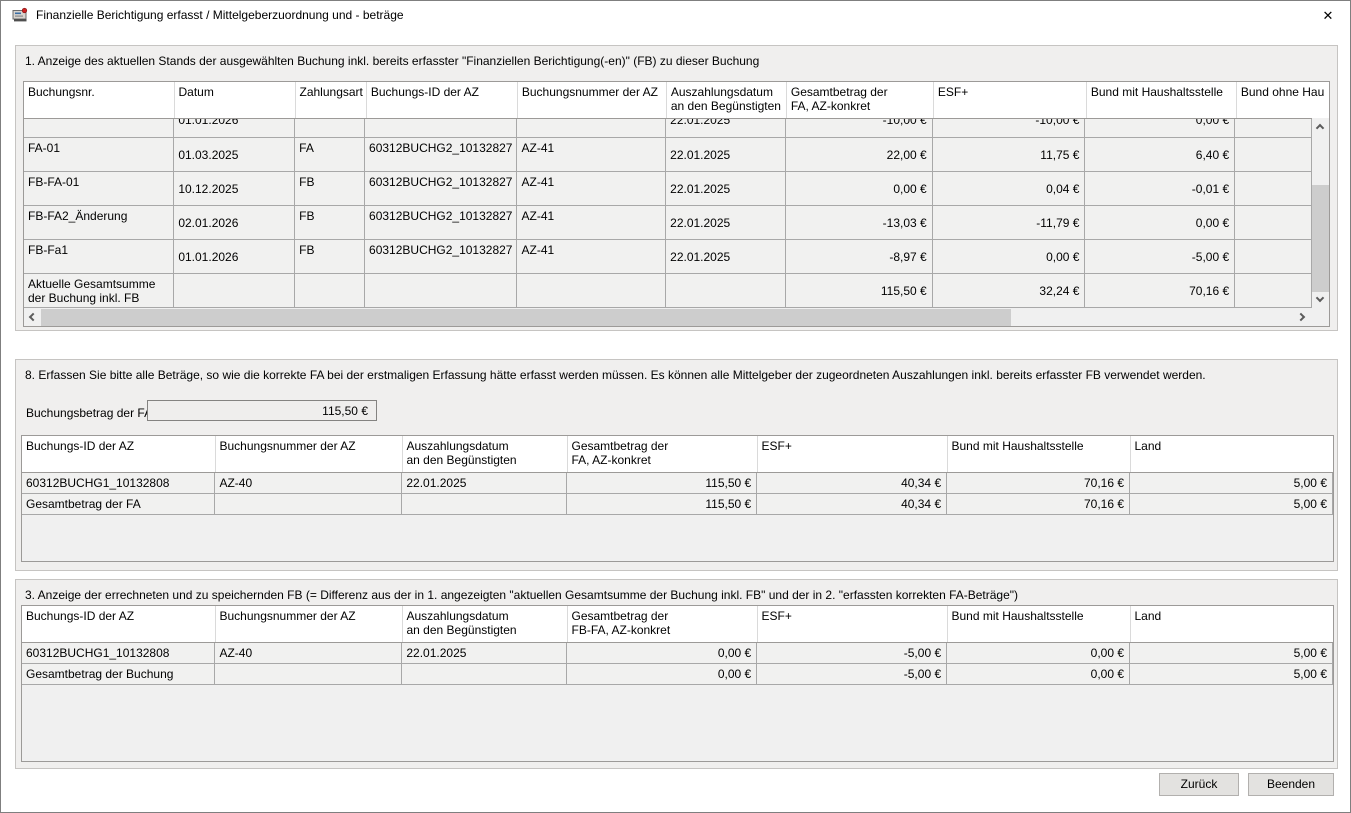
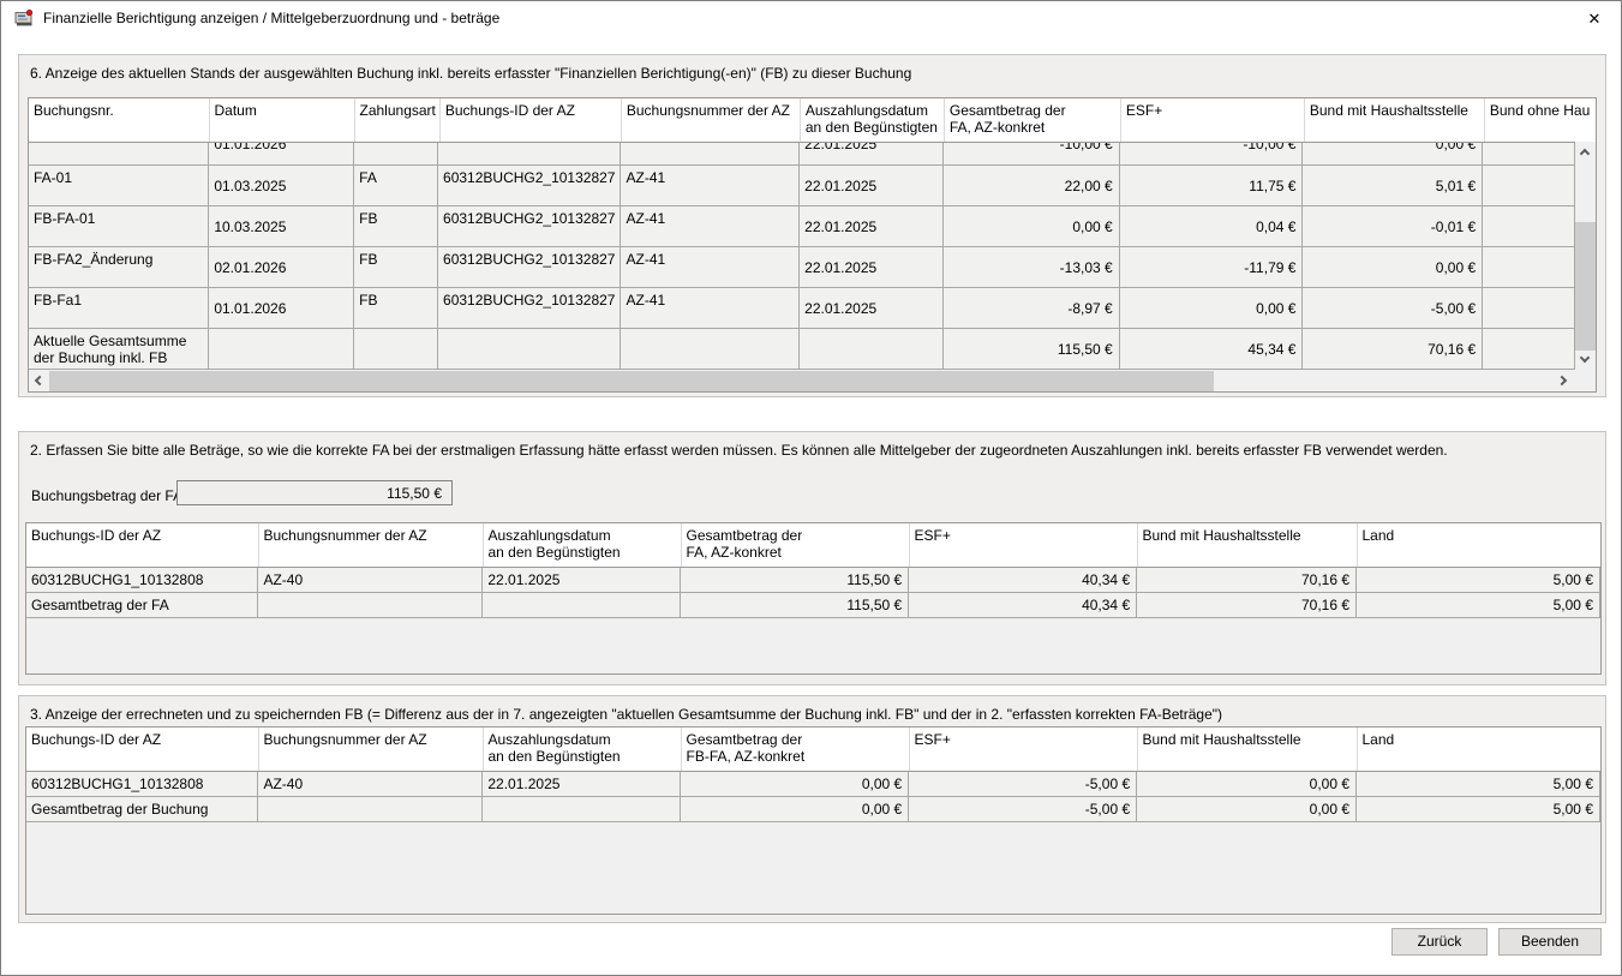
- Finanzielle Berichtigung erfasst / Mittelgeberzuordnung und - beträge
+ Finanzielle Berichtigung anzeigen / Mittelgeberzuordnung und - beträge
  ✕
- 1. Anzeige des aktuellen Stands der ausgewählten Buchung inkl. bereits erfasster "Finanziellen Berichtigung(-en)" (FB) zu dieser Buchung
+ 6. Anzeige des aktuellen Stands der ausgewählten Buchung inkl. bereits erfasster "Finanziellen Berichtigung(-en)" (FB) zu dieser Buchung
  Buchungsnr.	Datum	Zahlungsart	Buchungs-ID der AZ	Buchungsnummer der AZ	Auszahlungsdatum an den Begünstigten	Gesamtbetrag der FA, AZ-konkret	ESF+	Bund mit Haushaltsstelle	Bund ohne Hau
  	01.01.2026				22.01.2025	-10,00 €	-10,00 €	0,00 €
- FA-01	01.03.2025	FA	60312BUCHG2_10132827	AZ-41	22.01.2025	22,00 €	11,75 €	6,40 €
+ FA-01	01.03.2025	FA	60312BUCHG2_10132827	AZ-41	22.01.2025	22,00 €	11,75 €	5,01 €
- FB-FA-01	10.12.2025	FB	60312BUCHG2_10132827	AZ-41	22.01.2025	0,00 €	0,04 €	-0,01 €
+ FB-FA-01	10.03.2025	FB	60312BUCHG2_10132827	AZ-41	22.01.2025	0,00 €	0,04 €	-0,01 €
  FB-FA2_Änderung	02.01.2026	FB	60312BUCHG2_10132827	AZ-41	22.01.2025	-13,03 €	-11,79 €	0,00 €
  FB-Fa1	01.01.2026	FB	60312BUCHG2_10132827	AZ-41	22.01.2025	-8,97 €	0,00 €	-5,00 €
- Aktuelle Gesamtsumme der Buchung inkl. FB						115,50 €	32,24 €	70,16 €
+ Aktuelle Gesamtsumme der Buchung inkl. FB						115,50 €	45,34 €	70,16 €
- 8. Erfassen Sie bitte alle Beträge, so wie die korrekte FA bei der erstmaligen Erfassung hätte erfasst werden müssen. Es können alle Mittelgeber der zugeordneten Auszahlungen inkl. bereits erfasster FB verwendet werden.
+ 2. Erfassen Sie bitte alle Beträge, so wie die korrekte FA bei der erstmaligen Erfassung hätte erfasst werden müssen. Es können alle Mittelgeber der zugeordneten Auszahlungen inkl. bereits erfasster FB verwendet werden.
  Buchungsbetrag der F
  115,50 €
  Buchungs-ID der AZ	Buchungsnummer der AZ	Auszahlungsdatum an den Begünstigten	Gesamtbetrag der FA, AZ-konkret	ESF+	Bund mit Haushaltsstelle	Land
  60312BUCHG1_10132808	AZ-40	22.01.2025	115,50 €	40,34 €	70,16 €	5,00 €
  Gesamtbetrag der FA			115,50 €	40,34 €	70,16 €	5,00 €
- 3. Anzeige der errechneten und zu speichernden FB (= Differenz aus der in 1. angezeigten "aktuellen Gesamtsumme der Buchung inkl. FB" und der in 2. "erfassten korrekten FA-Beträge")
+ 3. Anzeige der errechneten und zu speichernden FB (= Differenz aus der in 7. angezeigten "aktuellen Gesamtsumme der Buchung inkl. FB" und der in 2. "erfassten korrekten FA-Beträge")
  Buchungs-ID der AZ	Buchungsnummer der AZ	Auszahlungsdatum an den Begünstigten	Gesamtbetrag der FB-FA, AZ-konkret	ESF+	Bund mit Haushaltsstelle	Land
  60312BUCHG1_10132808	AZ-40	22.01.2025	0,00 €	-5,00 €	0,00 €	5,00 €
  Gesamtbetrag der Buchung			0,00 €	-5,00 €	0,00 €	5,00 €
  Zurück
  Beenden
